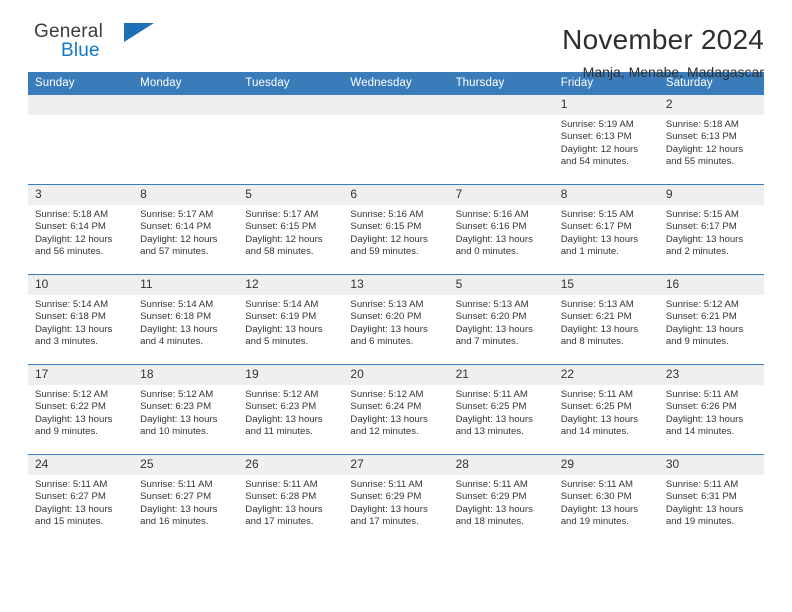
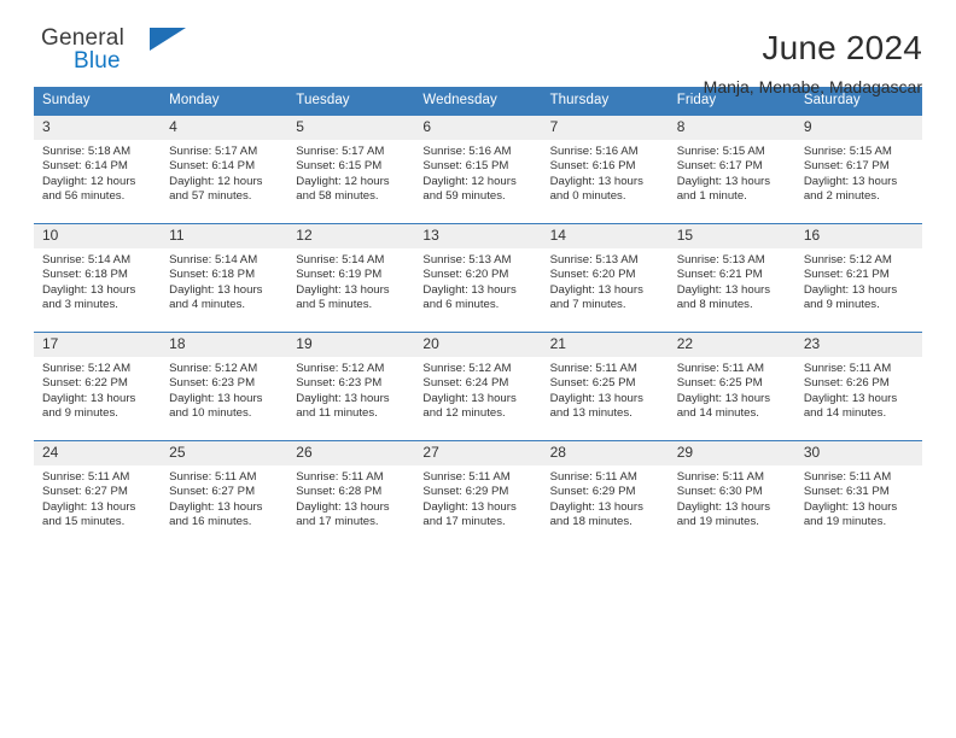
  General
  Blue
- November 2024
+ June 2024
  Manja, Menabe, Madagascar
  Sunday	Monday	Tuesday	Wednesday	Thursday	Friday	Saturday
- 					1Sunrise: 5:19 AMSunset: 6:13 PMDaylight: 12 hours and 54 minutes.	2Sunrise: 5:18 AMSunset: 6:13 PMDaylight: 12 hours and 55 minutes.
- 3Sunrise: 5:18 AMSunset: 6:14 PMDaylight: 12 hours and 56 minutes.	8Sunrise: 5:17 AMSunset: 6:14 PMDaylight: 12 hours and 57 minutes.	5Sunrise: 5:17 AMSunset: 6:15 PMDaylight: 12 hours and 58 minutes.	6Sunrise: 5:16 AMSunset: 6:15 PMDaylight: 12 hours and 59 minutes.	7Sunrise: 5:16 AMSunset: 6:16 PMDaylight: 13 hours and 0 minutes.	8Sunrise: 5:15 AMSunset: 6:17 PMDaylight: 13 hours and 1 minute.	9Sunrise: 5:15 AMSunset: 6:17 PMDaylight: 13 hours and 2 minutes.
+ 3Sunrise: 5:18 AMSunset: 6:14 PMDaylight: 12 hours and 56 minutes.	4Sunrise: 5:17 AMSunset: 6:14 PMDaylight: 12 hours and 57 minutes.	5Sunrise: 5:17 AMSunset: 6:15 PMDaylight: 12 hours and 58 minutes.	6Sunrise: 5:16 AMSunset: 6:15 PMDaylight: 12 hours and 59 minutes.	7Sunrise: 5:16 AMSunset: 6:16 PMDaylight: 13 hours and 0 minutes.	8Sunrise: 5:15 AMSunset: 6:17 PMDaylight: 13 hours and 1 minute.	9Sunrise: 5:15 AMSunset: 6:17 PMDaylight: 13 hours and 2 minutes.
- 10Sunrise: 5:14 AMSunset: 6:18 PMDaylight: 13 hours and 3 minutes.	11Sunrise: 5:14 AMSunset: 6:18 PMDaylight: 13 hours and 4 minutes.	12Sunrise: 5:14 AMSunset: 6:19 PMDaylight: 13 hours and 5 minutes.	13Sunrise: 5:13 AMSunset: 6:20 PMDaylight: 13 hours and 6 minutes.	5Sunrise: 5:13 AMSunset: 6:20 PMDaylight: 13 hours and 7 minutes.	15Sunrise: 5:13 AMSunset: 6:21 PMDaylight: 13 hours and 8 minutes.	16Sunrise: 5:12 AMSunset: 6:21 PMDaylight: 13 hours and 9 minutes.
+ 10Sunrise: 5:14 AMSunset: 6:18 PMDaylight: 13 hours and 3 minutes.	11Sunrise: 5:14 AMSunset: 6:18 PMDaylight: 13 hours and 4 minutes.	12Sunrise: 5:14 AMSunset: 6:19 PMDaylight: 13 hours and 5 minutes.	13Sunrise: 5:13 AMSunset: 6:20 PMDaylight: 13 hours and 6 minutes.	14Sunrise: 5:13 AMSunset: 6:20 PMDaylight: 13 hours and 7 minutes.	15Sunrise: 5:13 AMSunset: 6:21 PMDaylight: 13 hours and 8 minutes.	16Sunrise: 5:12 AMSunset: 6:21 PMDaylight: 13 hours and 9 minutes.
  17Sunrise: 5:12 AMSunset: 6:22 PMDaylight: 13 hours and 9 minutes.	18Sunrise: 5:12 AMSunset: 6:23 PMDaylight: 13 hours and 10 minutes.	19Sunrise: 5:12 AMSunset: 6:23 PMDaylight: 13 hours and 11 minutes.	20Sunrise: 5:12 AMSunset: 6:24 PMDaylight: 13 hours and 12 minutes.	21Sunrise: 5:11 AMSunset: 6:25 PMDaylight: 13 hours and 13 minutes.	22Sunrise: 5:11 AMSunset: 6:25 PMDaylight: 13 hours and 14 minutes.	23Sunrise: 5:11 AMSunset: 6:26 PMDaylight: 13 hours and 14 minutes.
  24Sunrise: 5:11 AMSunset: 6:27 PMDaylight: 13 hours and 15 minutes.	25Sunrise: 5:11 AMSunset: 6:27 PMDaylight: 13 hours and 16 minutes.	26Sunrise: 5:11 AMSunset: 6:28 PMDaylight: 13 hours and 17 minutes.	27Sunrise: 5:11 AMSunset: 6:29 PMDaylight: 13 hours and 17 minutes.	28Sunrise: 5:11 AMSunset: 6:29 PMDaylight: 13 hours and 18 minutes.	29Sunrise: 5:11 AMSunset: 6:30 PMDaylight: 13 hours and 19 minutes.	30Sunrise: 5:11 AMSunset: 6:31 PMDaylight: 13 hours and 19 minutes.
